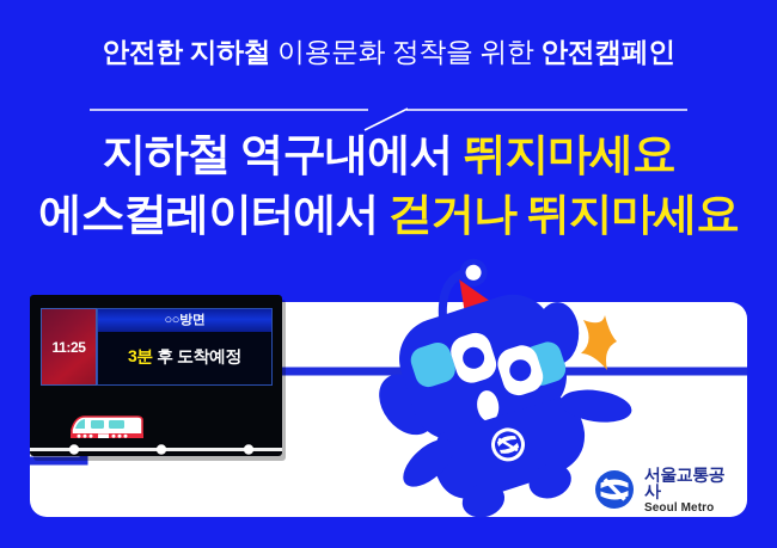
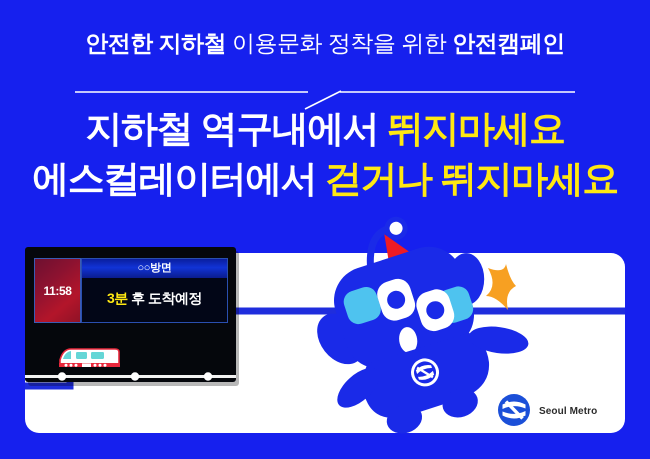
  안전한 지하철 이용문화 정착을 위한 안전캠페인
  지하철 역구내에서 뛰지마세요
  에스컬레이터에서 걷거나 뛰지마세요
- 11:25
+ 11:58
  ○○방면
  3분 후 도착예정
- 서울교통공사
  Seoul Metro
